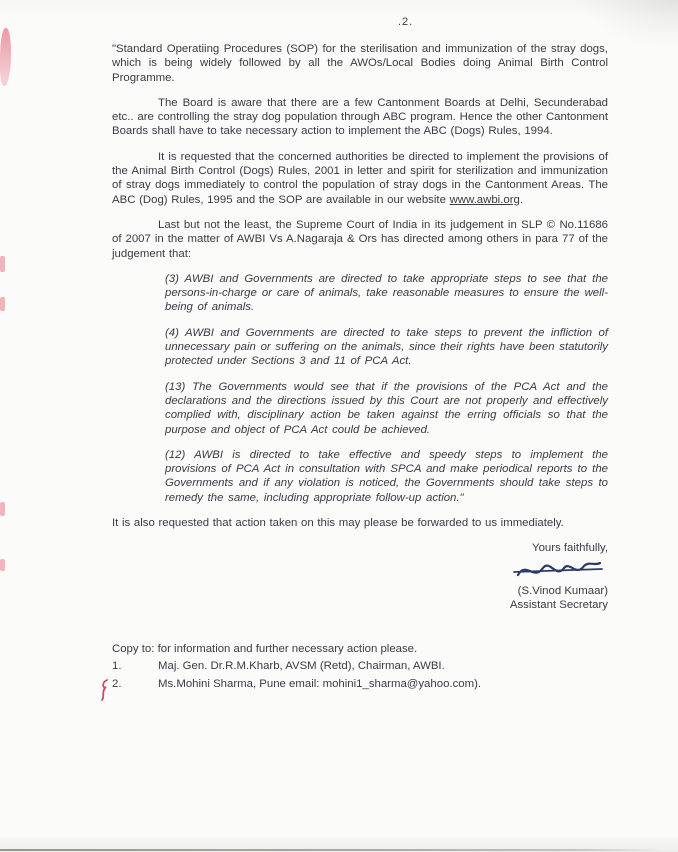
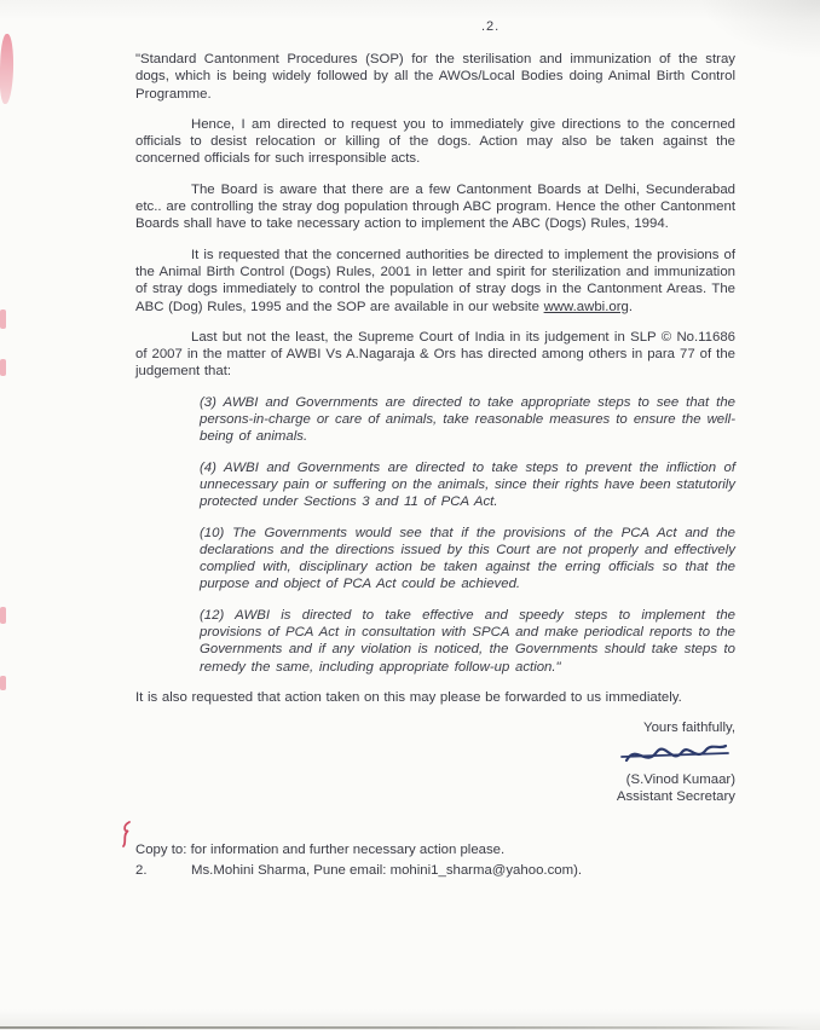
  .2.
- "Standard Operatiing Procedures (SOP) for the sterilisation and immunization of the stray dogs, which is being widely followed by all the AWOs/Local Bodies doing Animal Birth Control Programme.
+ "Standard Cantonment Procedures (SOP) for the sterilisation and immunization of the stray dogs, which is being widely followed by all the AWOs/Local Bodies doing Animal Birth Control Programme.
+ Hence, I am directed to request you to immediately give directions to the concerned officials to desist relocation or killing of the dogs. Action may also be taken against the concerned officials for such irresponsible acts.
  The Board is aware that there are a few Cantonment Boards at Delhi, Secunderabad etc.. are controlling the stray dog population through ABC program. Hence the other Cantonment Boards shall have to take necessary action to implement the ABC (Dogs) Rules, 1994.
  It is requested that the concerned authorities be directed to implement the provisions of the Animal Birth Control (Dogs) Rules, 2001 in letter and spirit for sterilization and immunization of stray dogs immediately to control the population of stray dogs in the Cantonment Areas. The ABC (Dog) Rules, 1995 and the SOP are available in our website www.awbi.org.
  Last but not the least, the Supreme Court of India in its judgement in SLP © No.11686 of 2007 in the matter of AWBI Vs A.Nagaraja & Ors has directed among others in para 77 of the judgement that:
  (3) AWBI and Governments are directed to take appropriate steps to see that the persons-in-charge or care of animals, take reasonable measures to ensure the well-being of animals.
  (4) AWBI and Governments are directed to take steps to prevent the infliction of unnecessary pain or suffering on the animals, since their rights have been statutorily protected under Sections 3 and 11 of PCA Act.
- (13) The Governments would see that if the provisions of the PCA Act and the declarations and the directions issued by this Court are not properly and effectively complied with, disciplinary action be taken against the erring officials so that the purpose and object of PCA Act could be achieved.
+ (10) The Governments would see that if the provisions of the PCA Act and the declarations and the directions issued by this Court are not properly and effectively complied with, disciplinary action be taken against the erring officials so that the purpose and object of PCA Act could be achieved.
  (12) AWBI is directed to take effective and speedy steps to implement the provisions of PCA Act in consultation with SPCA and make periodical reports to the Governments and if any violation is noticed, the Governments should take steps to remedy the same, including appropriate follow-up action."
  It is also requested that action taken on this may please be forwarded to us immediately.
  Yours faithfully,
  (S.Vinod Kumaar)
  Assistant Secretary
  Copy to: for information and further necessary action please.
- 1.
- Maj. Gen. Dr.R.M.Kharb, AVSM (Retd), Chairman, AWBI.
  2.
  Ms.Mohini Sharma, Pune email: mohini1_sharma@yahoo.com).
